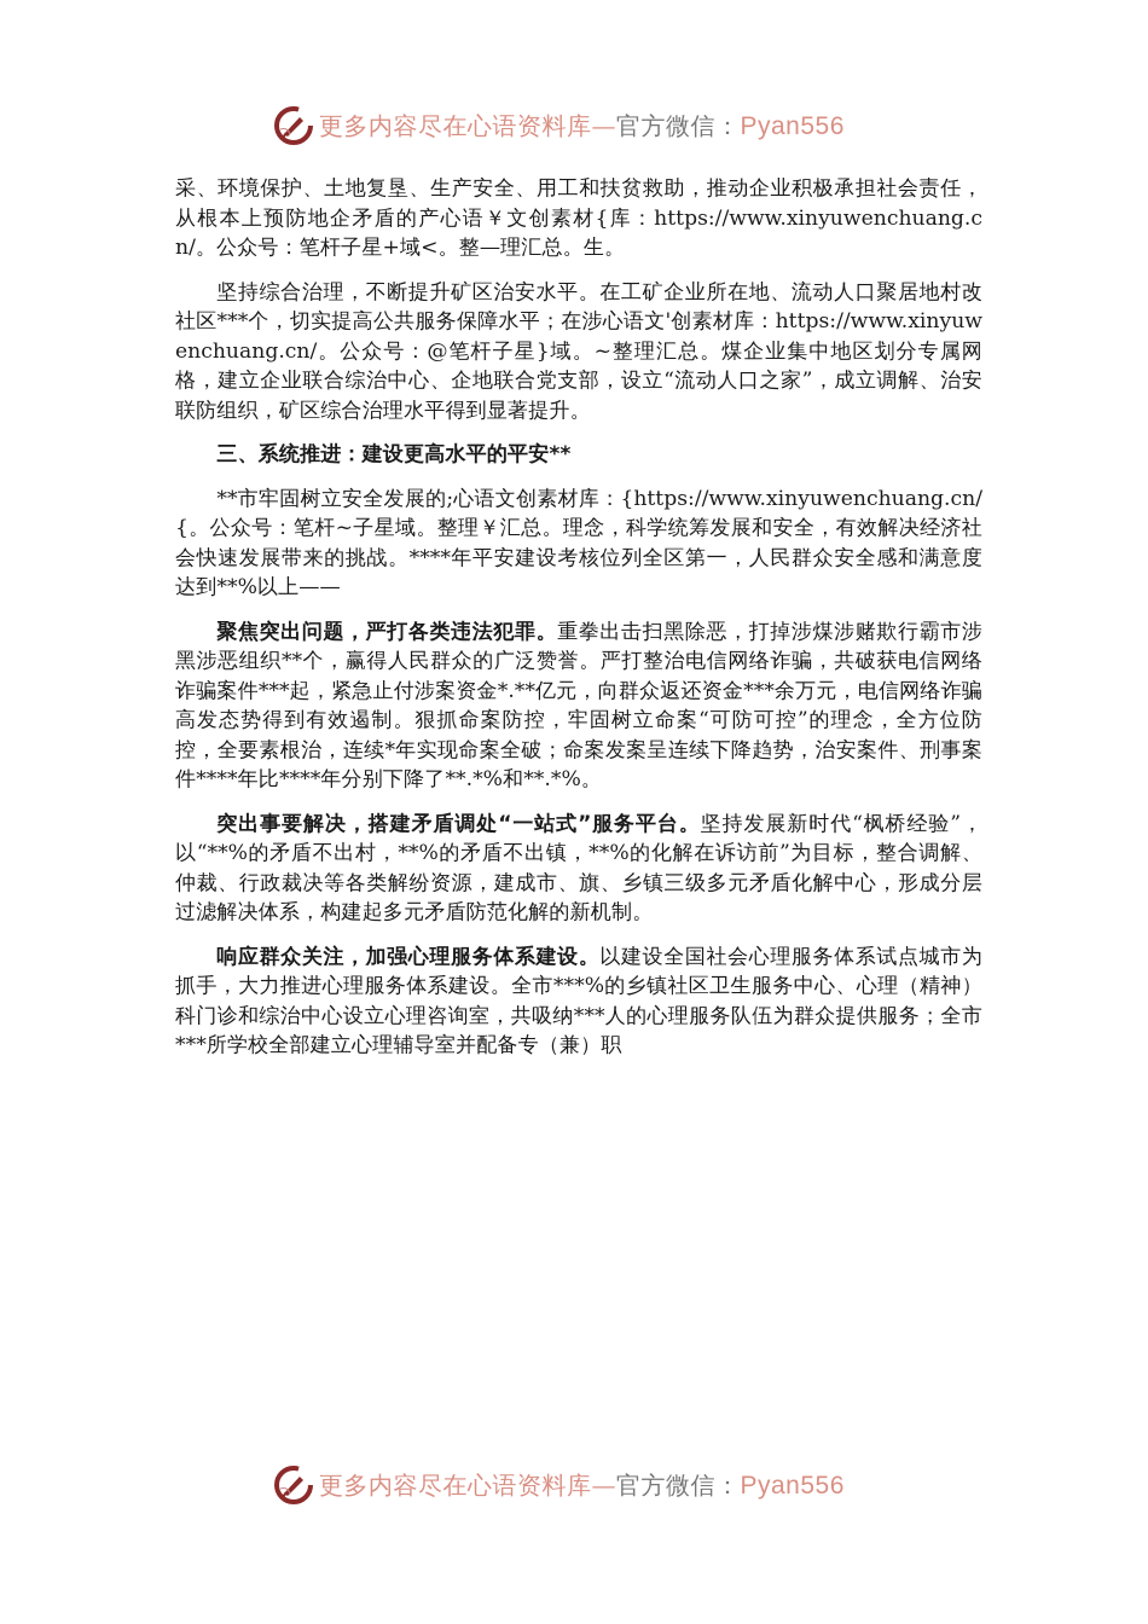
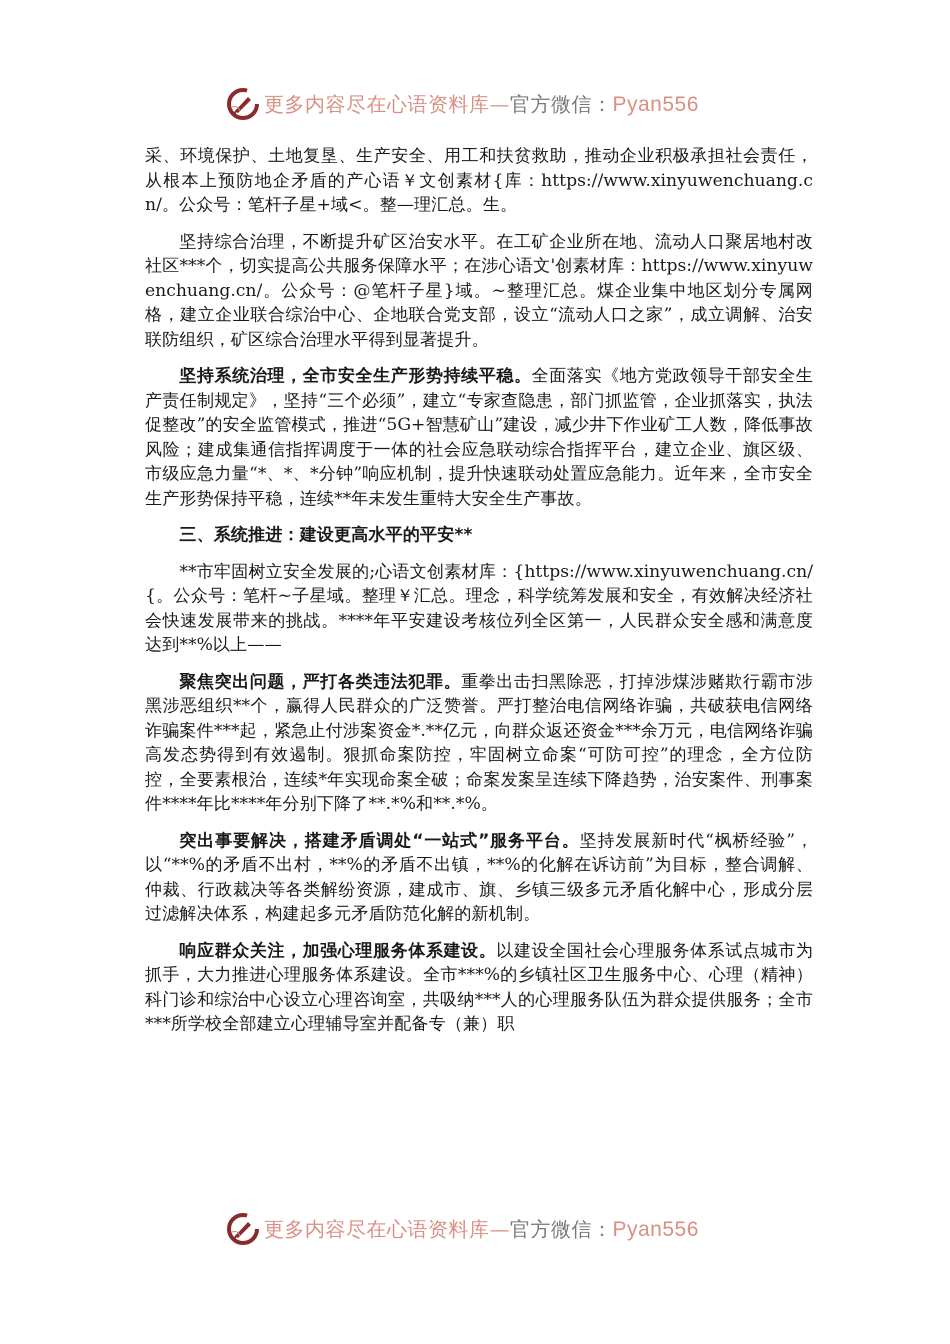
  更多内容尽在心语资料库—官方微信：Pyan556
  采、环境保护、土地复垦、生产安全、用工和扶贫救助，推动企业积极承担社会责任，从根本上预防地企矛盾的产心语￥文创素材{库：https://www.xinyuwenchuang.cn/。公众号：笔杆子星+域<。整—理汇总。生。
  坚持综合治理，不断提升矿区治安水平。在工矿企业所在地、流动人口聚居地村改社区***个，切实提高公共服务保障水平；在涉心语文'创素材库：https://www.xinyuwenchuang.cn/。公众号：@笔杆子星}域。~整理汇总。煤企业集中地区划分专属网格，建立企业联合综治中心、企地联合党支部，设立“流动人口之家”，成立调解、治安联防组织，矿区综合治理水平得到显著提升。
+ 坚持系统治理，全市安全生产形势持续平稳。全面落实《地方党政领导干部安全生产责任制规定》，坚持“三个必须”，建立“专家查隐患，部门抓监管，企业抓落实，执法促整改”的安全监管模式，推进“5G+智慧矿山”建设，减少井下作业矿工人数，降低事故风险；建成集通信指挥调度于一体的社会应急联动综合指挥平台，建立企业、旗区级、市级应急力量“*、*、*分钟”响应机制，提升快速联动处置应急能力。近年来，全市安全生产形势保持平稳，连续**年未发生重特大安全生产事故。
  三、系统推进：建设更高水平的平安**
  **市牢固树立安全发展的;心语文创素材库：{https://www.xinyuwenchuang.cn/{。公众号：笔杆~子星域。整理￥汇总。理念，科学统筹发展和安全，有效解决经济社会快速发展带来的挑战。****年平安建设考核位列全区第一，人民群众安全感和满意度达到**%以上——
  聚焦突出问题，严打各类违法犯罪。重拳出击扫黑除恶，打掉涉煤涉赌欺行霸市涉黑涉恶组织**个，赢得人民群众的广泛赞誉。严打整治电信网络诈骗，共破获电信网络诈骗案件***起，紧急止付涉案资金*.**亿元，向群众返还资金***余万元，电信网络诈骗高发态势得到有效遏制。狠抓命案防控，牢固树立命案“可防可控”的理念，全方位防控，全要素根治，连续*年实现命案全破；命案发案呈连续下降趋势，治安案件、刑事案件****年比****年分别下降了**.*%和**.*%。
  突出事要解决，搭建矛盾调处“一站式”服务平台。坚持发展新时代“枫桥经验”，以“**%的矛盾不出村，**%的矛盾不出镇，**%的化解在诉访前”为目标，整合调解、仲裁、行政裁决等各类解纷资源，建成市、旗、乡镇三级多元矛盾化解中心，形成分层过滤解决体系，构建起多元矛盾防范化解的新机制。
  响应群众关注，加强心理服务体系建设。以建设全国社会心理服务体系试点城市为抓手，大力推进心理服务体系建设。全市***%的乡镇社区卫生服务中心、心理（精神）科门诊和综治中心设立心理咨询室，共吸纳***人的心理服务队伍为群众提供服务；全市***所学校全部建立心理辅导室并配备专（兼）职
  更多内容尽在心语资料库—官方微信：Pyan556
